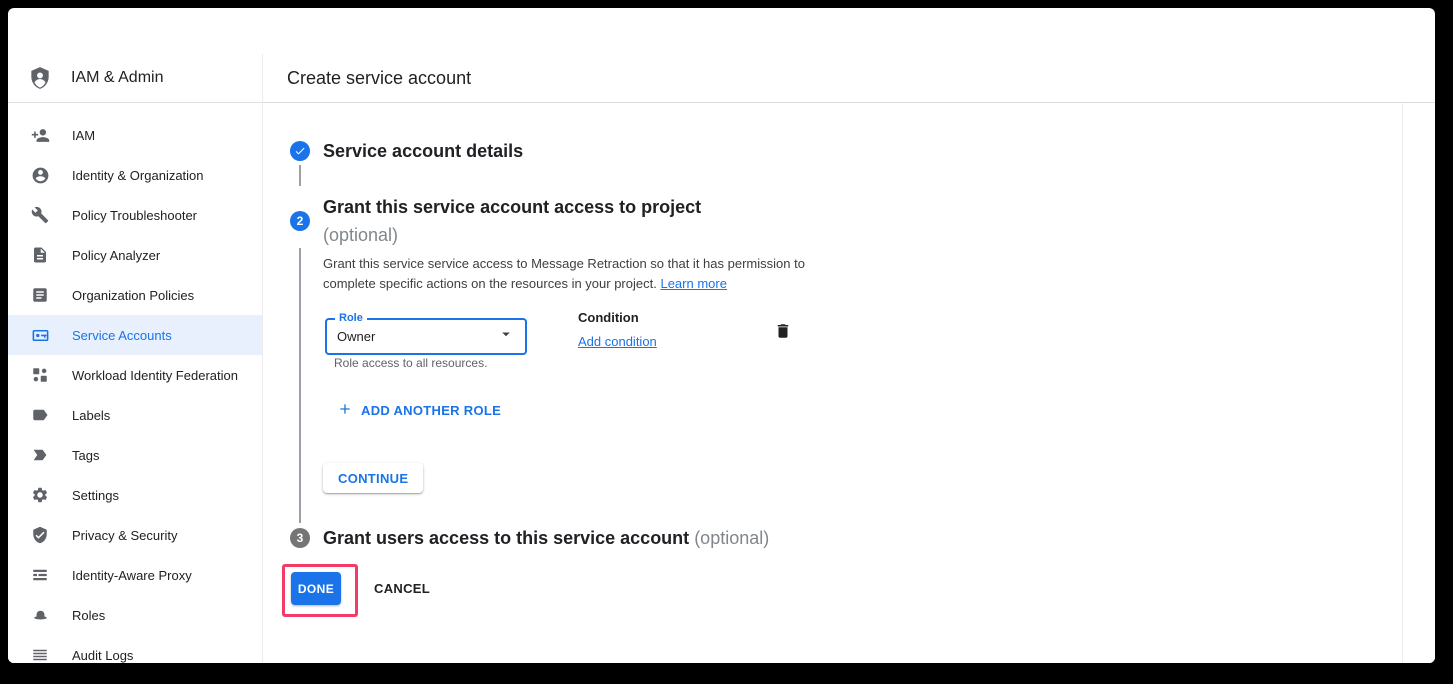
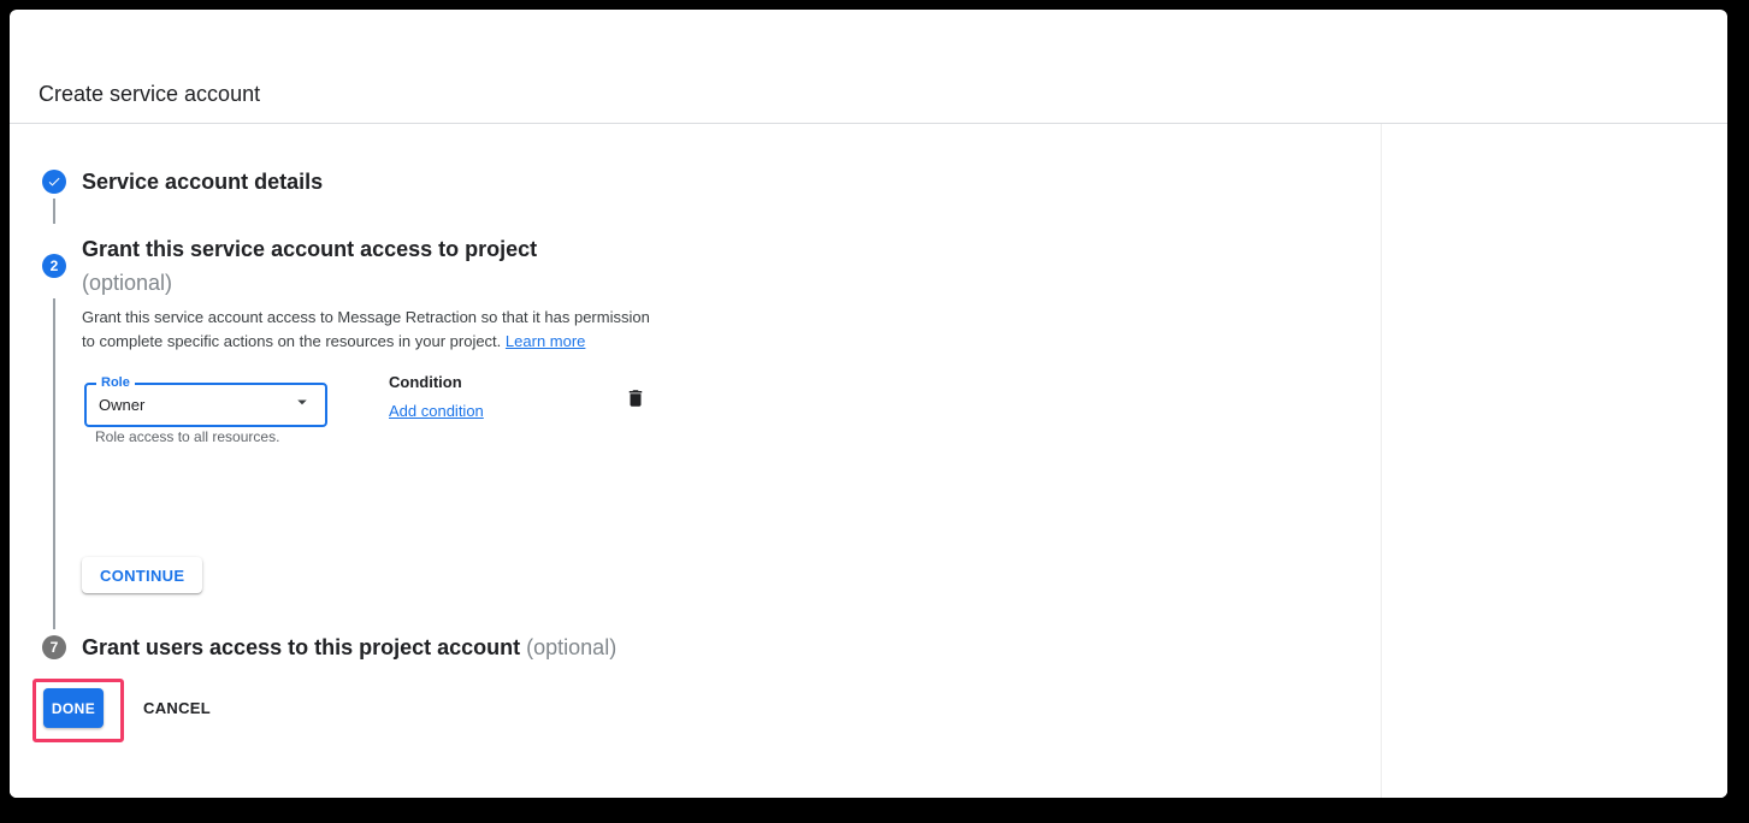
- IAM & Admin
- IAM
- Identity & Organization
- Policy Troubleshooter
- Policy Analyzer
- Organization Policies
- Service Accounts
- Workload Identity Federation
- Labels
- Tags
- Settings
- Privacy & Security
- Identity-Aware Proxy
- Roles
- Audit Logs
  Create service account
  Service account details
  2
  Grant this service account access to project
  (optional)
- Grant this service service access to Message Retraction so that it has permission to complete specific actions on the resources in your project. Learn more
+ Grant this service account access to Message Retraction so that it has permission to complete specific actions on the resources in your project. Learn more
  Role
  Owner
  Role access to all resources.
  Condition
  Add condition
- ADD ANOTHER ROLE
  CONTINUE
- 3
+ 7
- Grant users access to this service account (optional)
+ Grant users access to this project account (optional)
  DONE
  CANCEL
